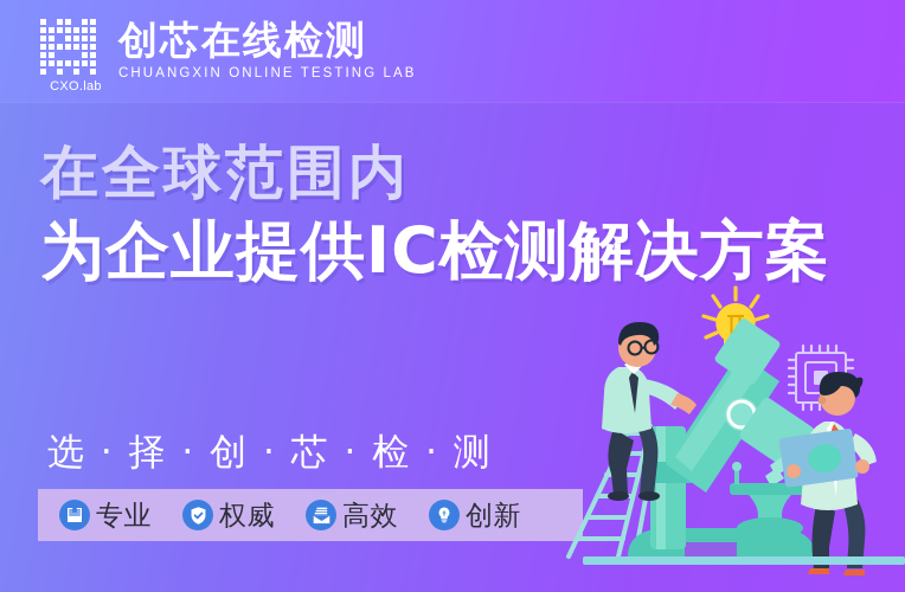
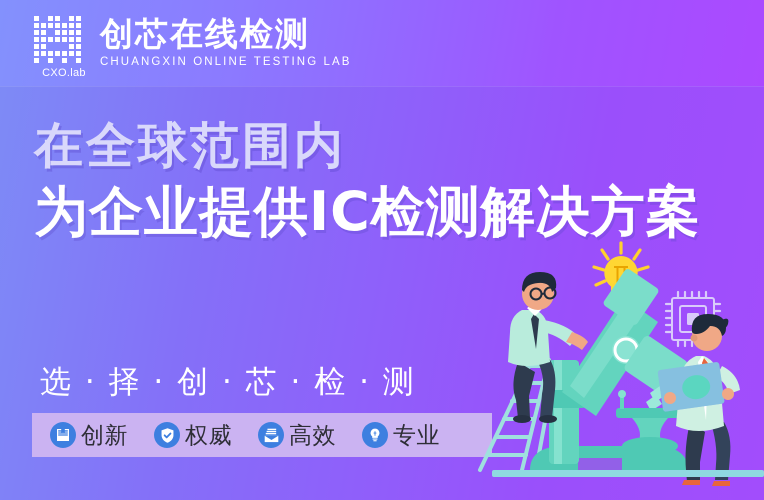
  CXO.lab
  创芯在线检测
  CHUANGXIN ONLINE TESTING LAB
  在全球范围内
  为企业提供IC检测解决方案
  选 · 择 · 创 · 芯 · 检 · 测
- 专业
+ 创新
  权威
  高效
- 创新
+ 专业
